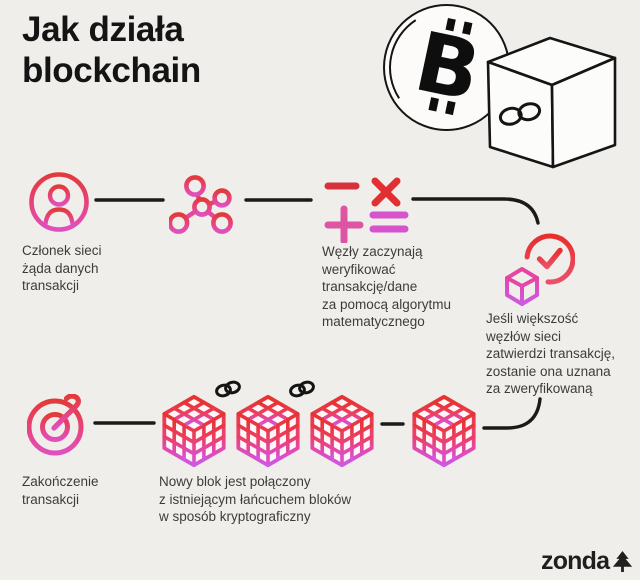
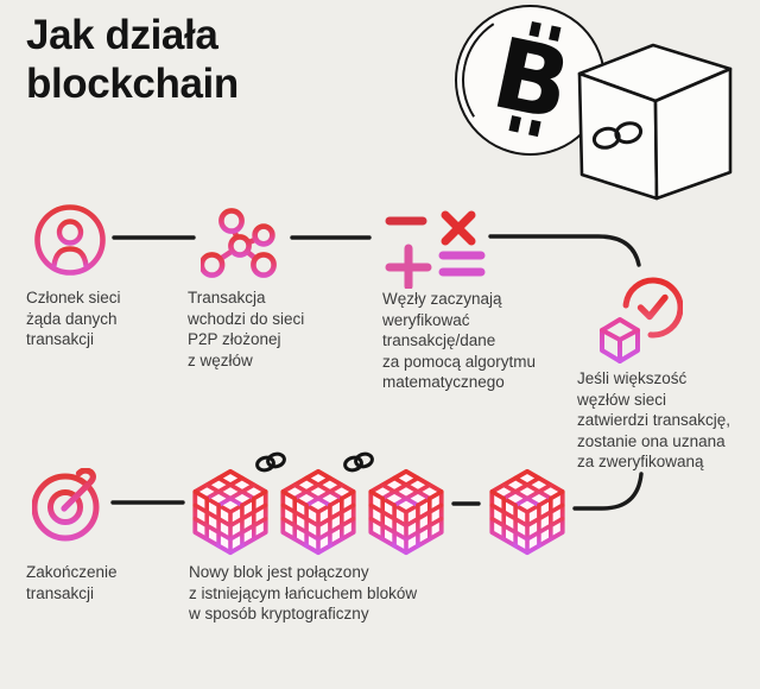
  Jak działa
  blockchain
  Członek sieci
  żąda danych
  transakcji
+ Transakcja
+ wchodzi do sieci
+ P2P złożonej
+ z węzłów
  Węzły zaczynają
  weryfikować
  transakcję/dane
  za pomocą algorytmu
  matematycznego
  Jeśli większość
  węzłów sieci
  zatwierdzi transakcję,
  zostanie ona uznana
  za zweryfikowaną
  Nowy blok jest połączony
  z istniejącym łańcuchem bloków
  w sposób kryptograficzny
  Zakończenie
  transakcji
- zonda
